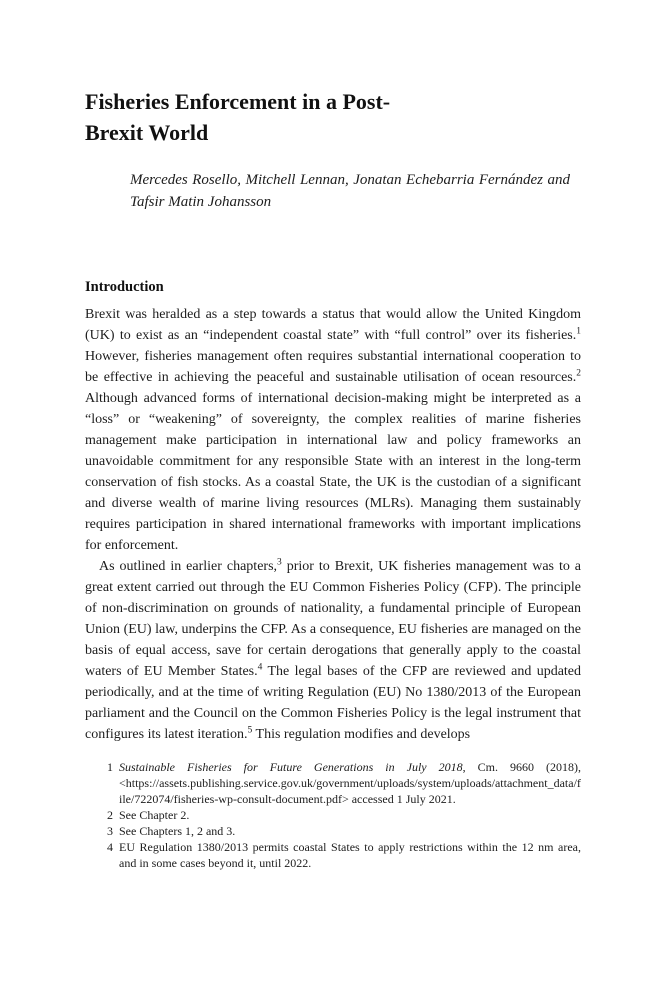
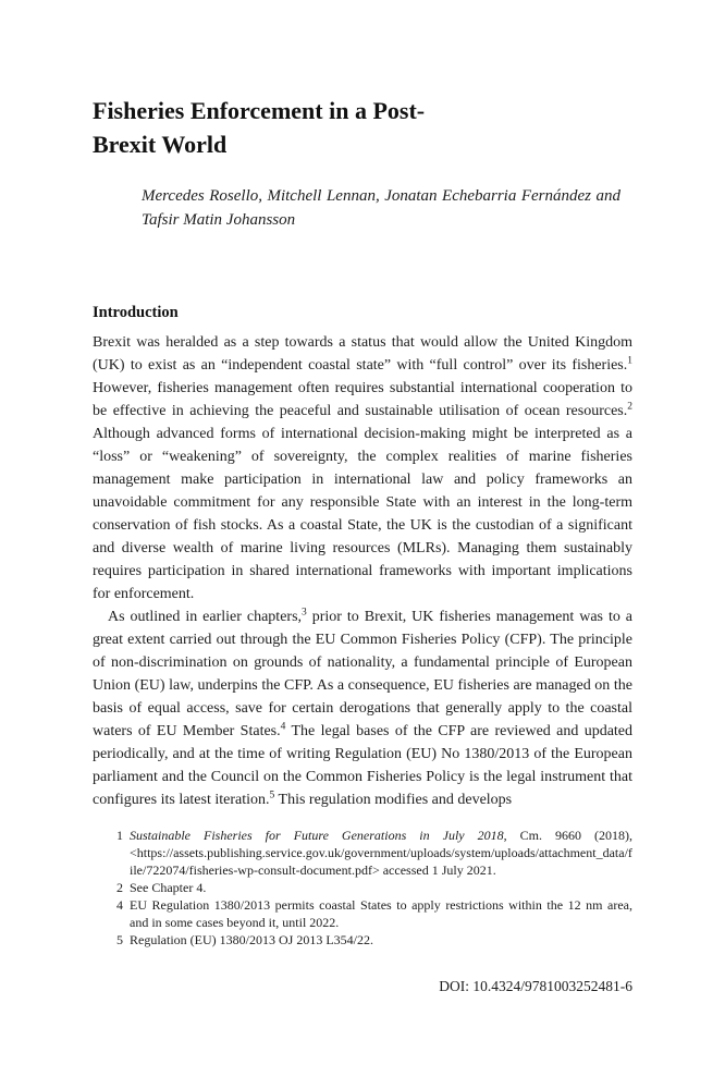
  Fisheries Enforcement in a Post-Brexit World
  Mercedes Rosello, Mitchell Lennan, Jonatan Echebarria Fernández and Tafsir Matin Johansson
  Introduction
  Brexit was heralded as a step towards a status that would allow the United Kingdom (UK) to exist as an “independent coastal state” with “full control” over its fisheries.1 However, fisheries management often requires substantial international cooperation to be effective in achieving the peaceful and sustainable utilisation of ocean resources.2 Although advanced forms of international decision-making might be interpreted as a “loss” or “weakening” of sovereignty, the complex realities of marine fisheries management make participation in international law and policy frameworks an unavoidable commitment for any responsible State with an interest in the long-term conservation of fish stocks. As a coastal State, the UK is the custodian of a significant and diverse wealth of marine living resources (MLRs). Managing them sustainably requires participation in shared international frameworks with important implications for enforcement.
  As outlined in earlier chapters,3 prior to Brexit, UK fisheries management was to a great extent carried out through the EU Common Fisheries Policy (CFP). The principle of non-discrimination on grounds of nationality, a fundamental principle of European Union (EU) law, underpins the CFP. As a consequence, EU fisheries are managed on the basis of equal access, save for certain derogations that generally apply to the coastal waters of EU Member States.4 The legal bases of the CFP are reviewed and updated periodically, and at the time of writing Regulation (EU) No 1380/2013 of the European parliament and the Council on the Common Fisheries Policy is the legal instrument that configures its latest iteration.5 This regulation modifies and develops
  1
  Sustainable Fisheries for Future Generations in July 2018, Cm. 9660 (2018), <https://assets.publishing.service.gov.uk/government/uploads/system/uploads/attachment_data/file/722074/fisheries-wp-consult-document.pdf> accessed 1 July 2021.
  2
- See Chapter 2.
+ See Chapter 4.
- 3
- See Chapters 1, 2 and 3.
  4
  EU Regulation 1380/2013 permits coastal States to apply restrictions within the 12 nm area, and in some cases beyond it, until 2022.
+ 5
+ Regulation (EU) 1380/2013 OJ 2013 L354/22.
+ DOI: 10.4324/9781003252481-6
